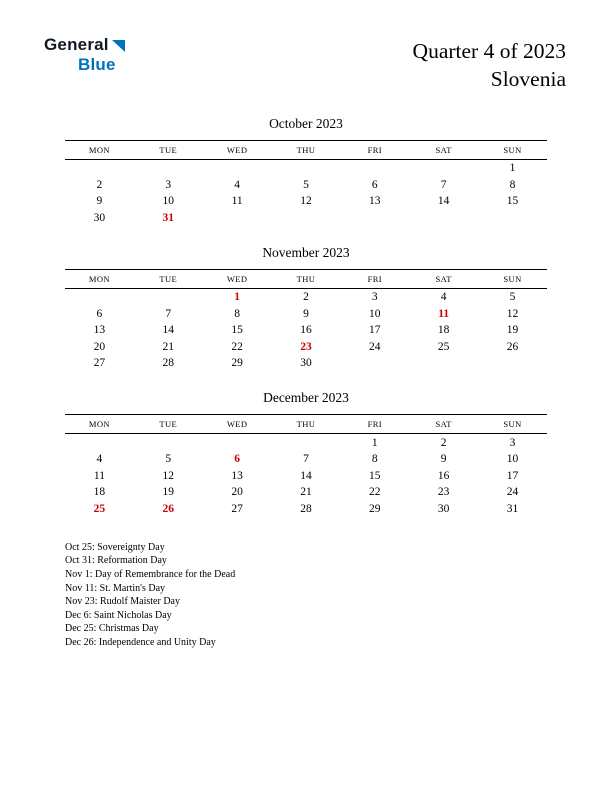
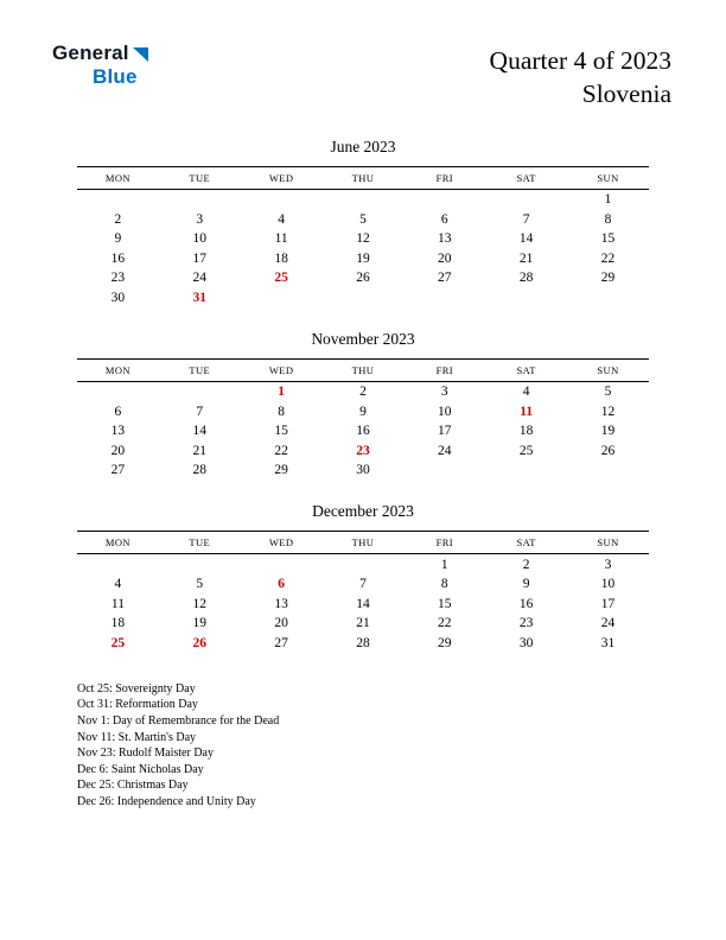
  General
  Blue
  Quarter 4 of 2023
  Slovenia
- October 2023
+ June 2023
  MON	TUE	WED	THU	FRI	SAT	SUN
  						1
  2	3	4	5	6	7	8
  9	10	11	12	13	14	15
+ 16	17	18	19	20	21	22
+ 23	24	25	26	27	28	29
  30	31
  November 2023
  MON	TUE	WED	THU	FRI	SAT	SUN
  		1	2	3	4	5
  6	7	8	9	10	11	12
  13	14	15	16	17	18	19
  20	21	22	23	24	25	26
  27	28	29	30
  December 2023
  MON	TUE	WED	THU	FRI	SAT	SUN
  				1	2	3
  4	5	6	7	8	9	10
  11	12	13	14	15	16	17
  18	19	20	21	22	23	24
  25	26	27	28	29	30	31
  Oct 25: Sovereignty Day
  Oct 31: Reformation Day
  Nov 1: Day of Remembrance for the Dead
  Nov 11: St. Martin's Day
  Nov 23: Rudolf Maister Day
  Dec 6: Saint Nicholas Day
  Dec 25: Christmas Day
  Dec 26: Independence and Unity Day
